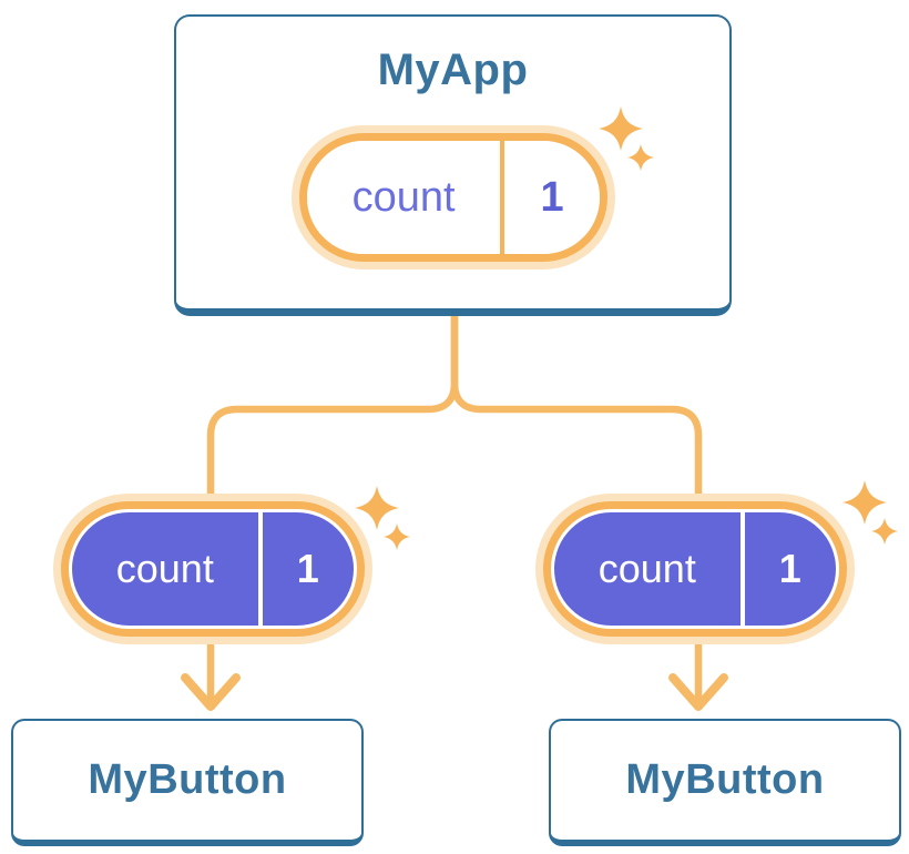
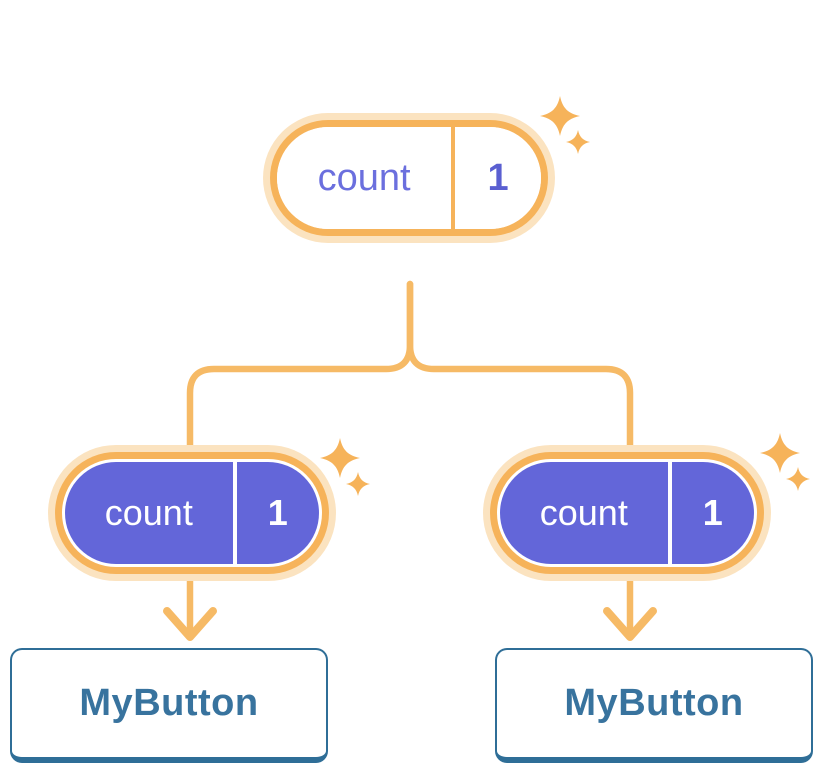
- MyApp
  count
  1
  count
  1
  count
  1
  MyButton
  MyButton
